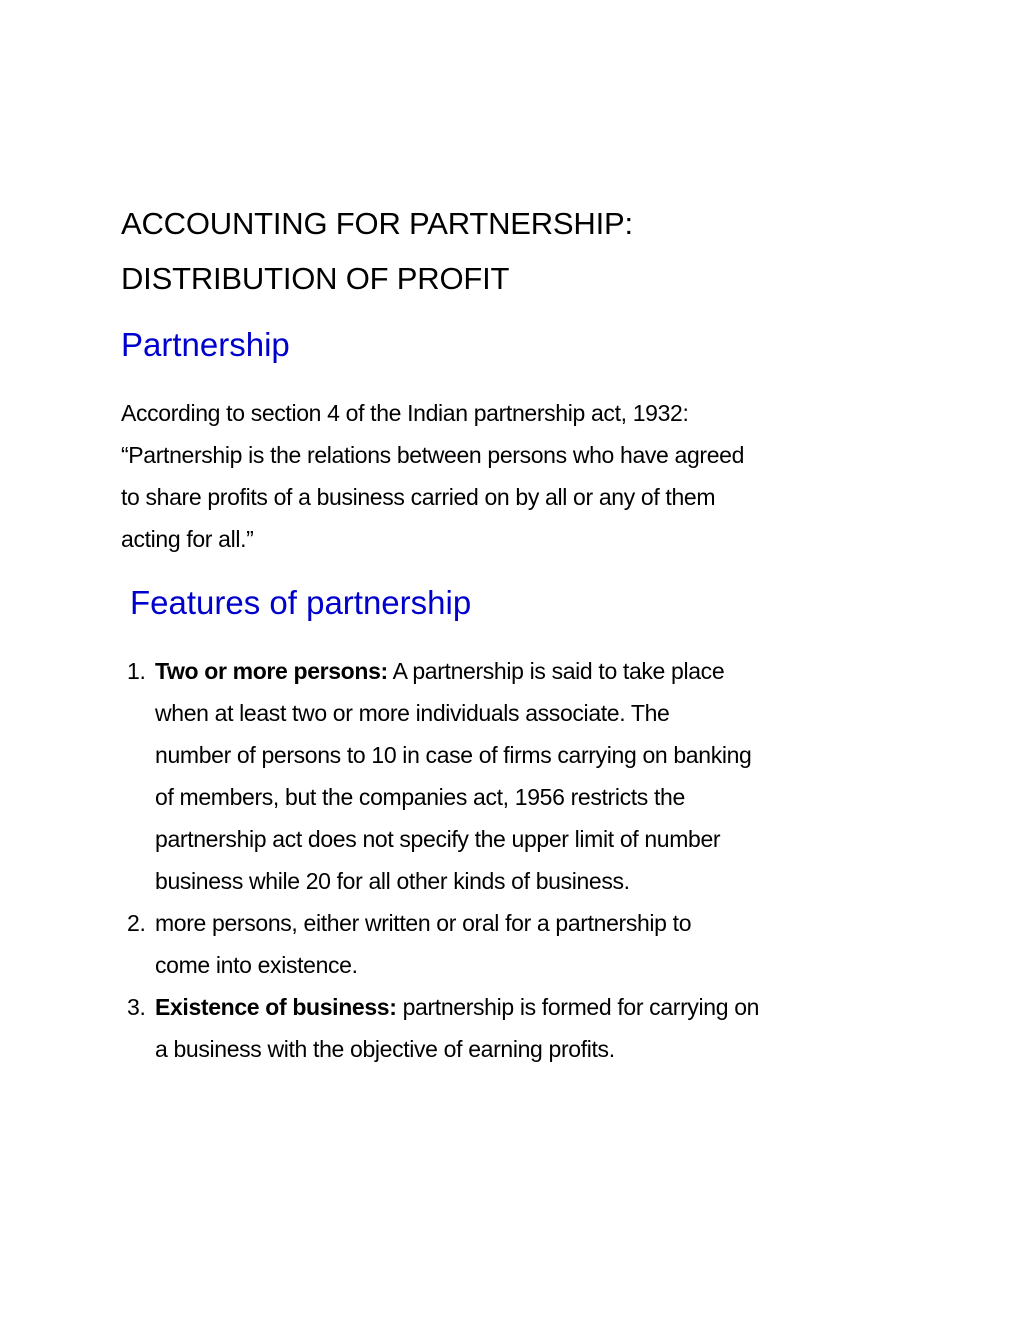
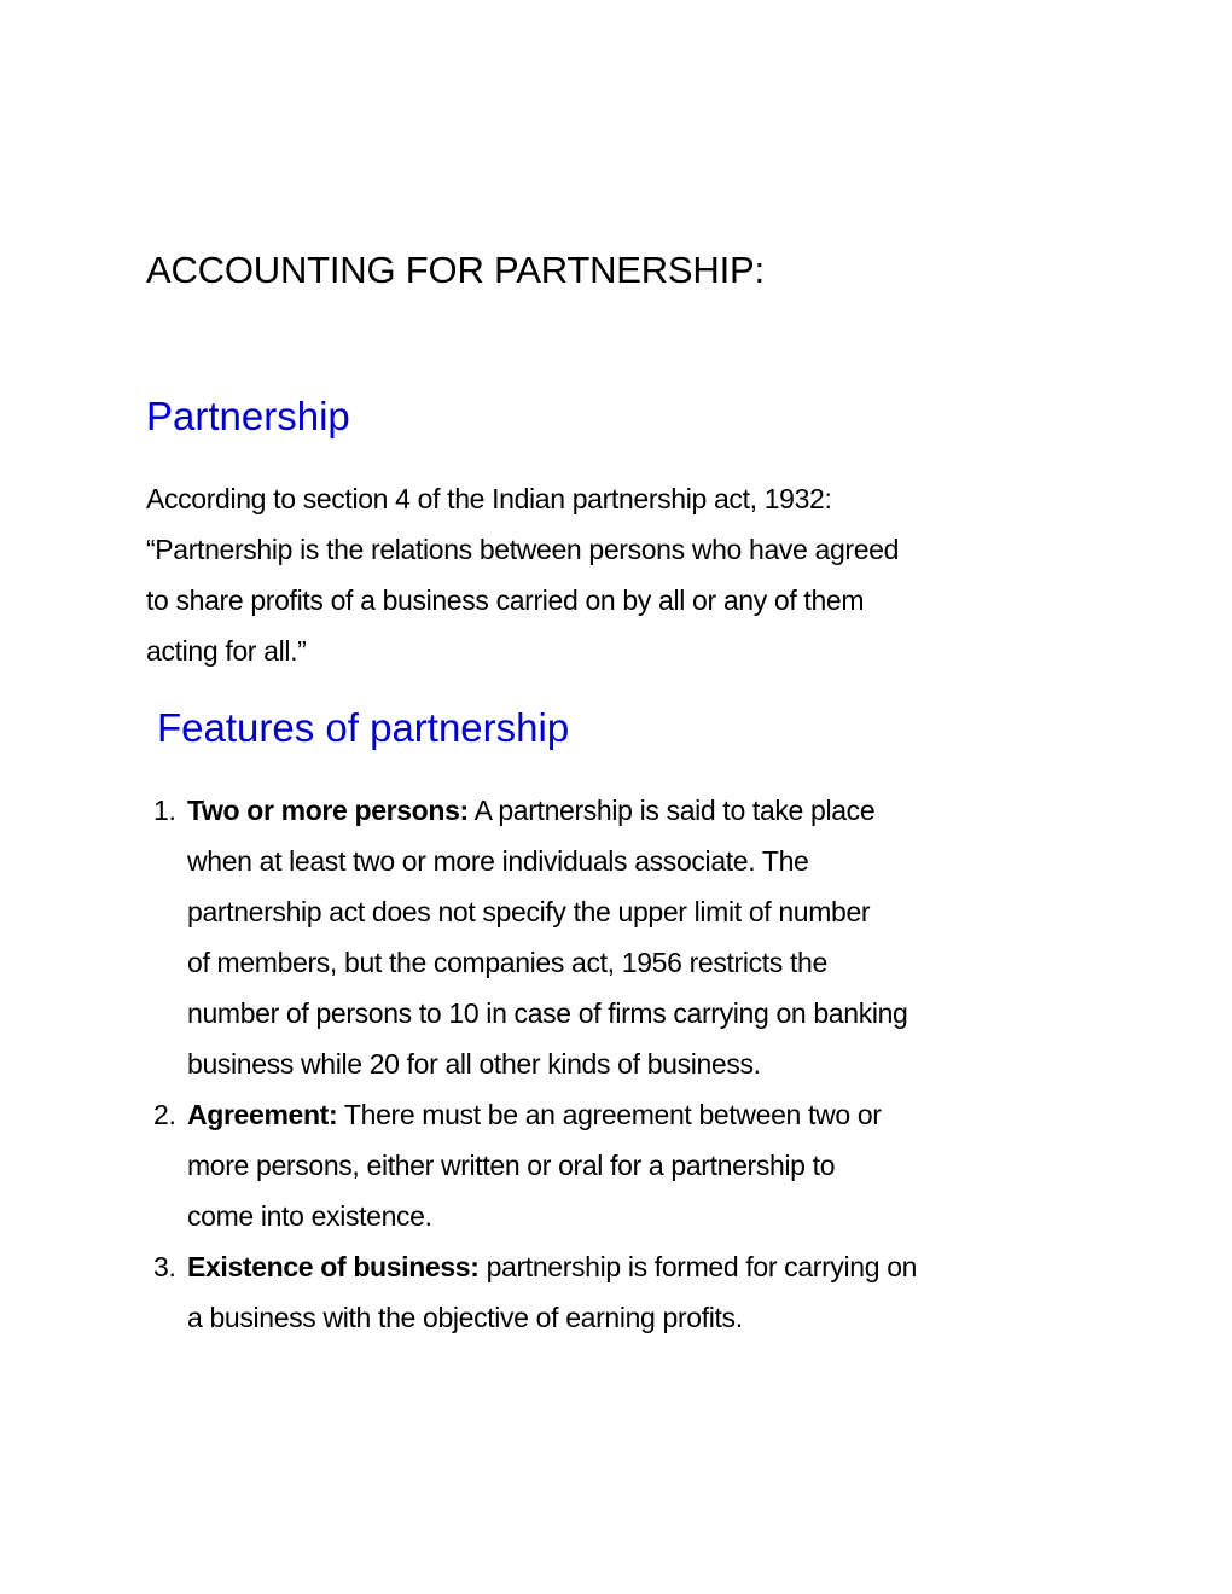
  ACCOUNTING FOR PARTNERSHIP:
- DISTRIBUTION OF PROFIT
  Partnership
  According to section 4 of the Indian partnership act, 1932:
  “Partnership is the relations between persons who have agreed
  to share profits of a business carried on by all or any of them
  acting for all.”
  Features of partnership
  1.
  Two or more persons: A partnership is said to take place
  when at least two or more individuals associate. The
- number of persons to 10 in case of firms carrying on banking
+ partnership act does not specify the upper limit of number
  of members, but the companies act, 1956 restricts the
- partnership act does not specify the upper limit of number
+ number of persons to 10 in case of firms carrying on banking
  business while 20 for all other kinds of business.
  2.
+ Agreement: There must be an agreement between two or
  more persons, either written or oral for a partnership to
  come into existence.
  3.
  Existence of business: partnership is formed for carrying on
  a business with the objective of earning profits.
